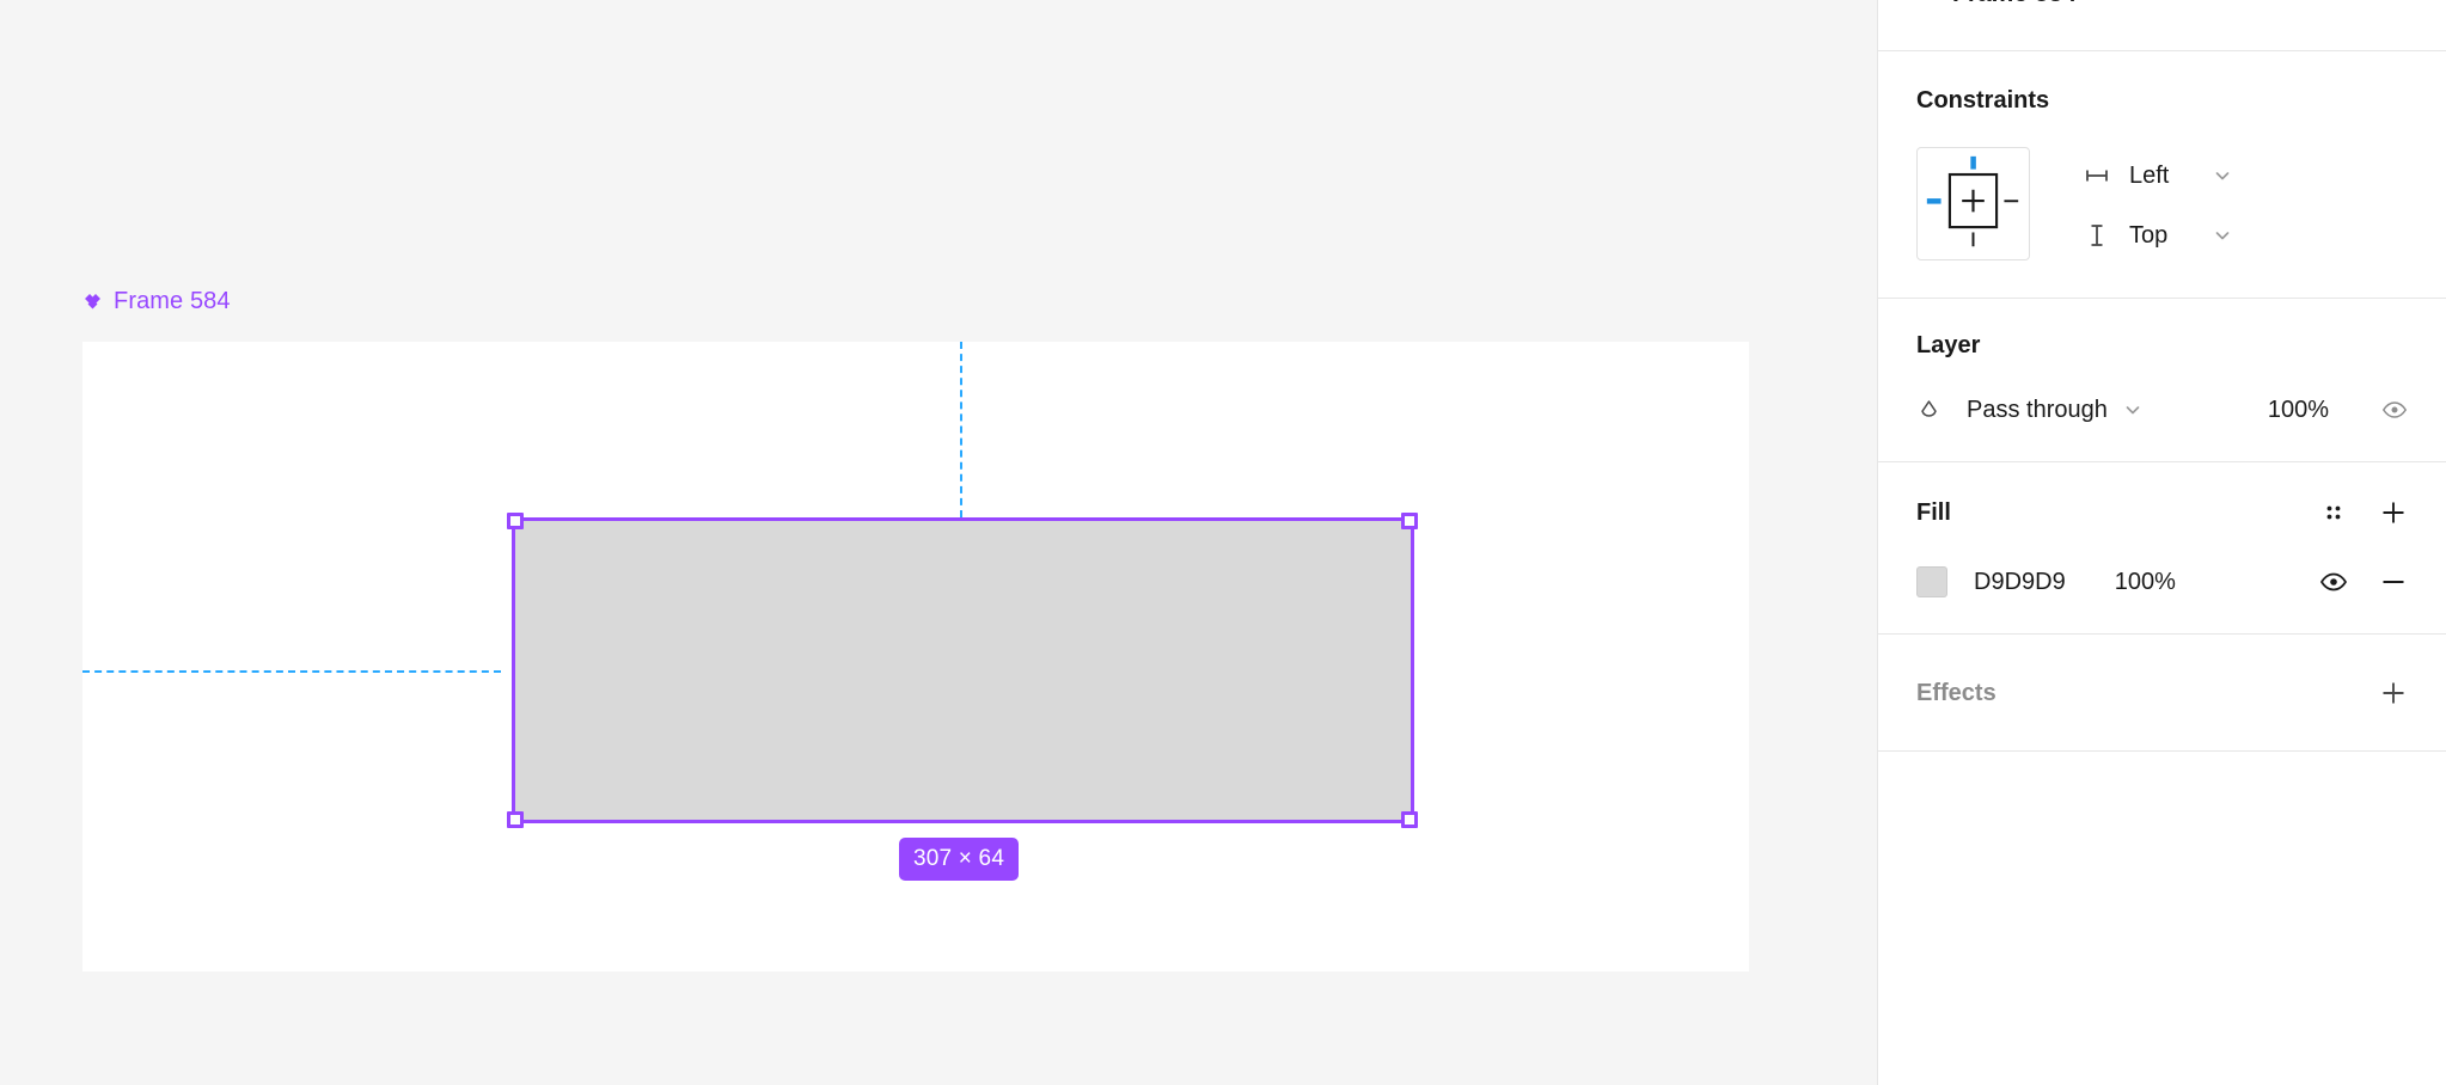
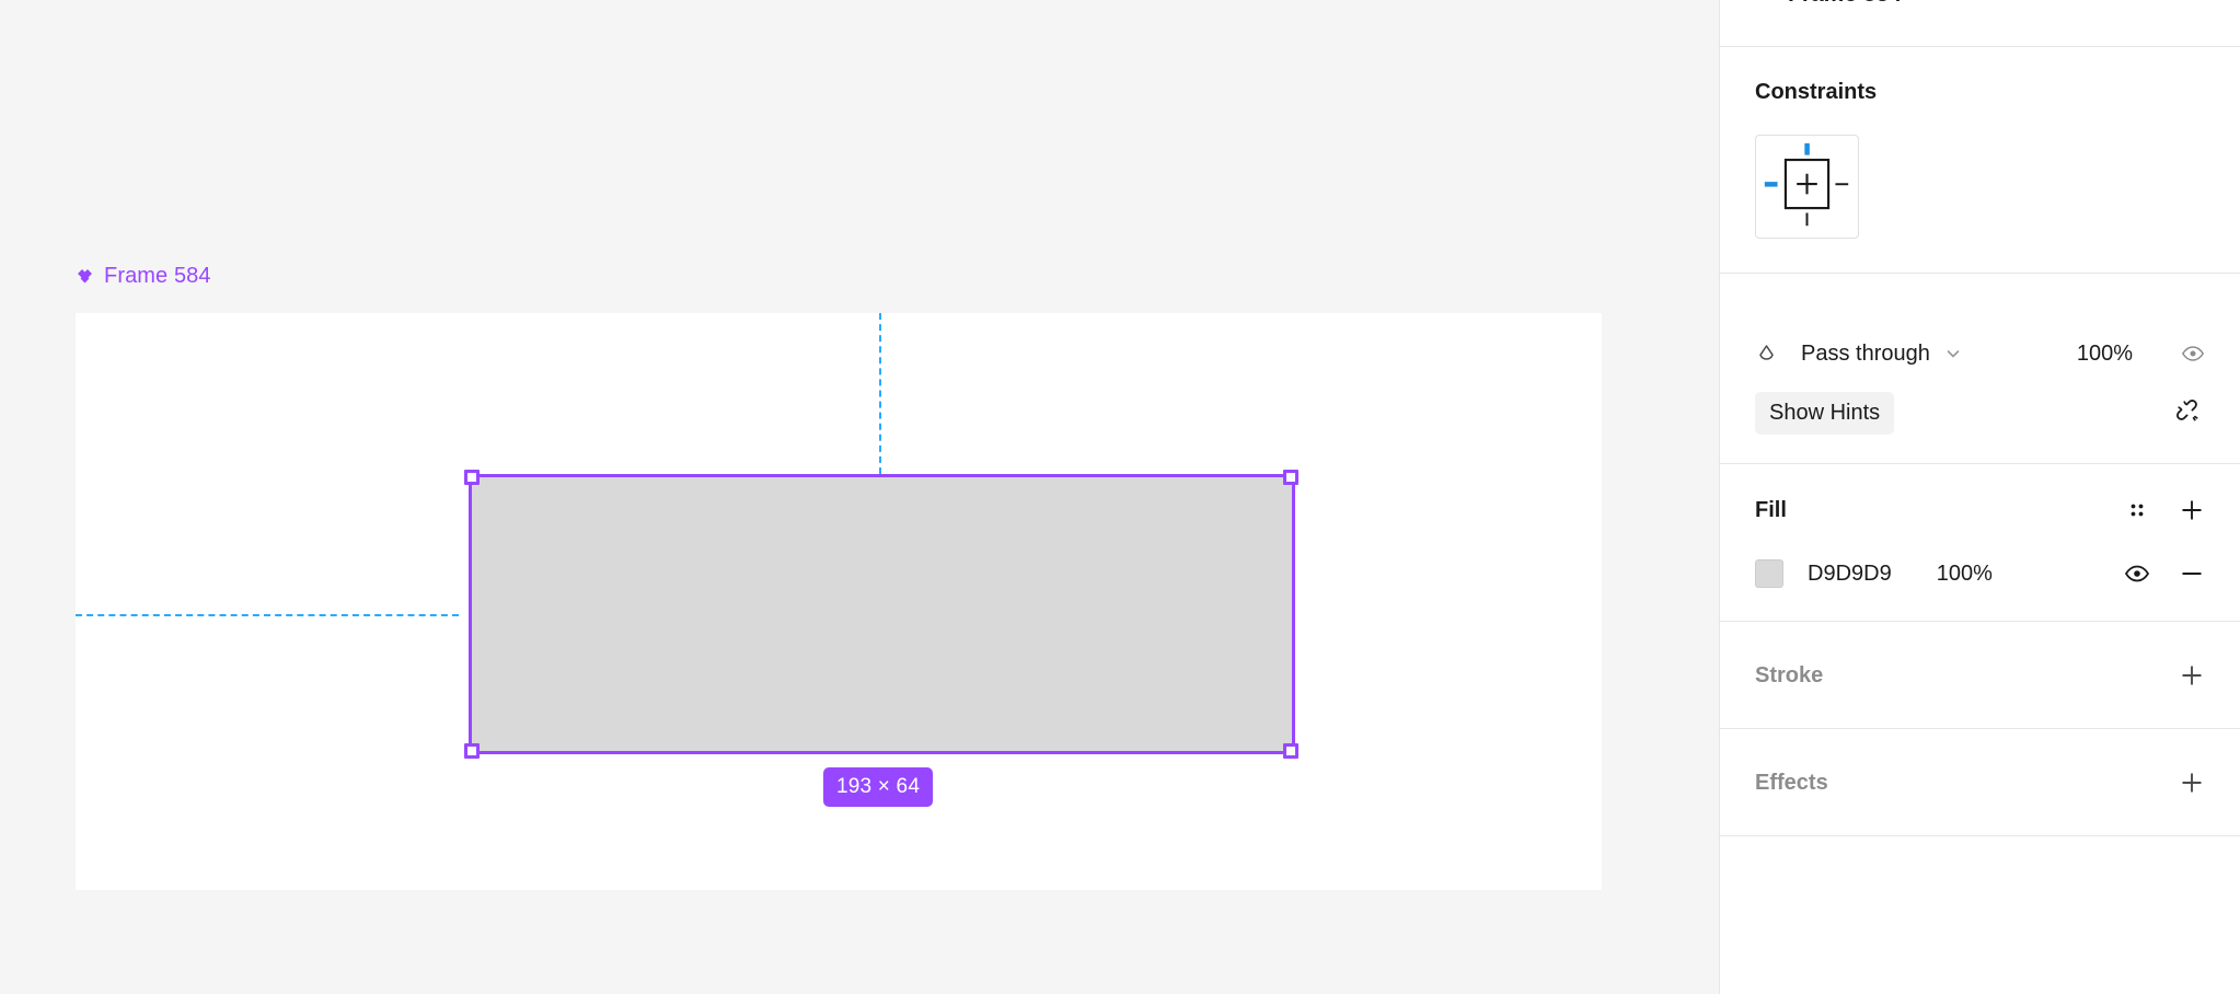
  Frame 584
- 307 × 64
+ 193 × 64
  Constraints
- Left
- Top
- Layer
  Pass through
  100%
+ Show Hints
  Fill
  D9D9D9
  100%
+ Stroke
  Effects
